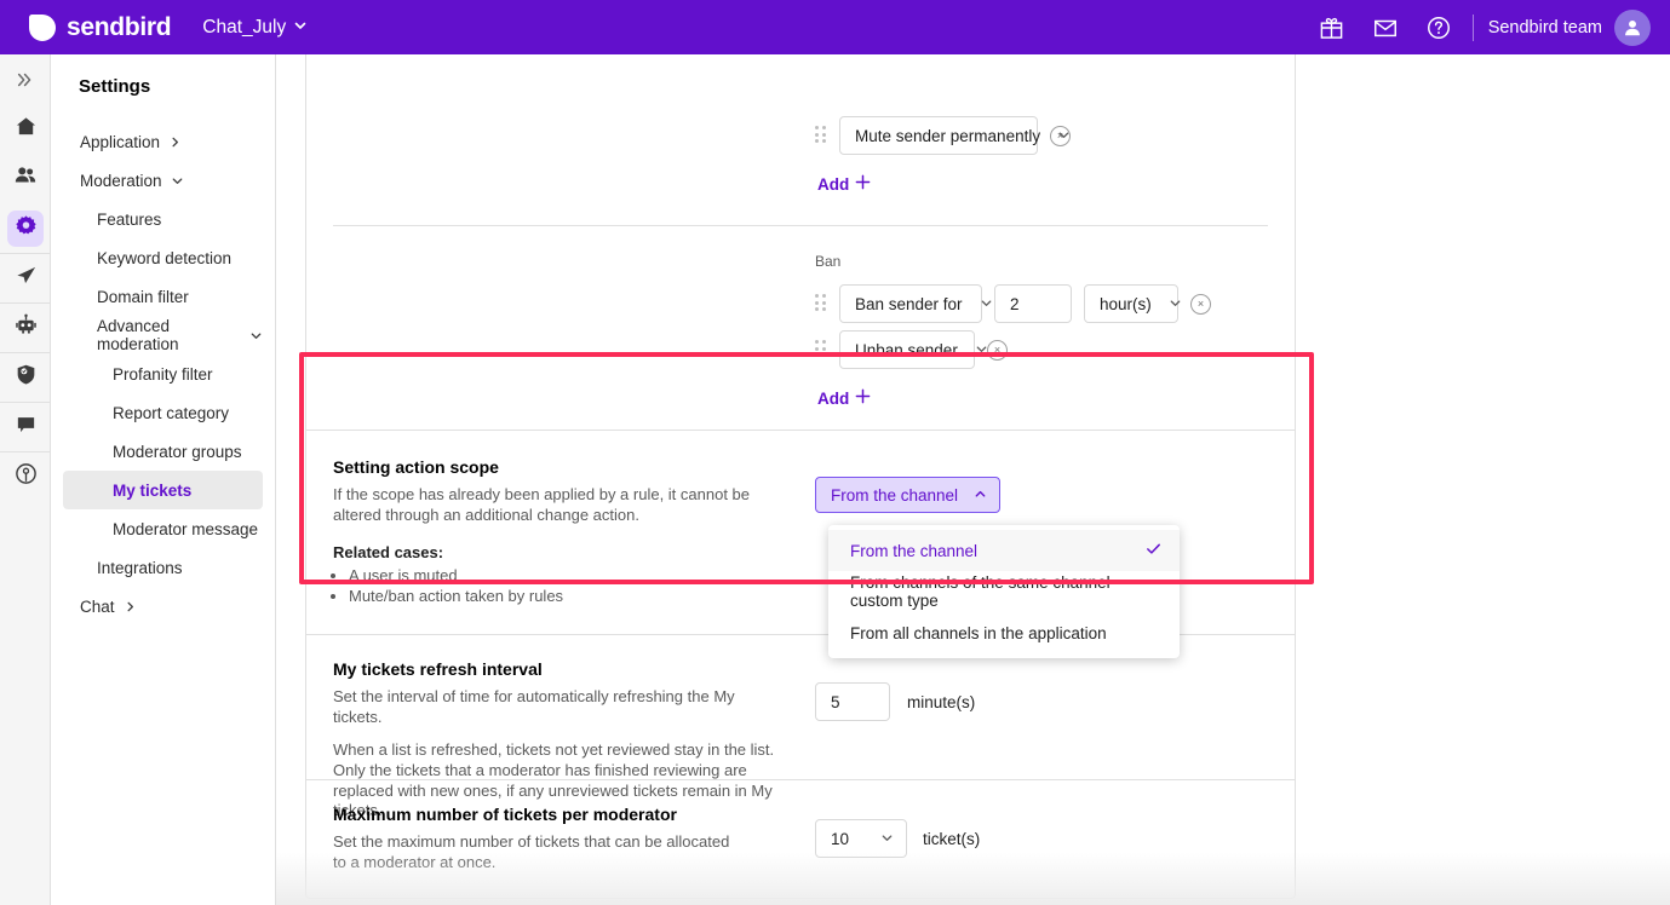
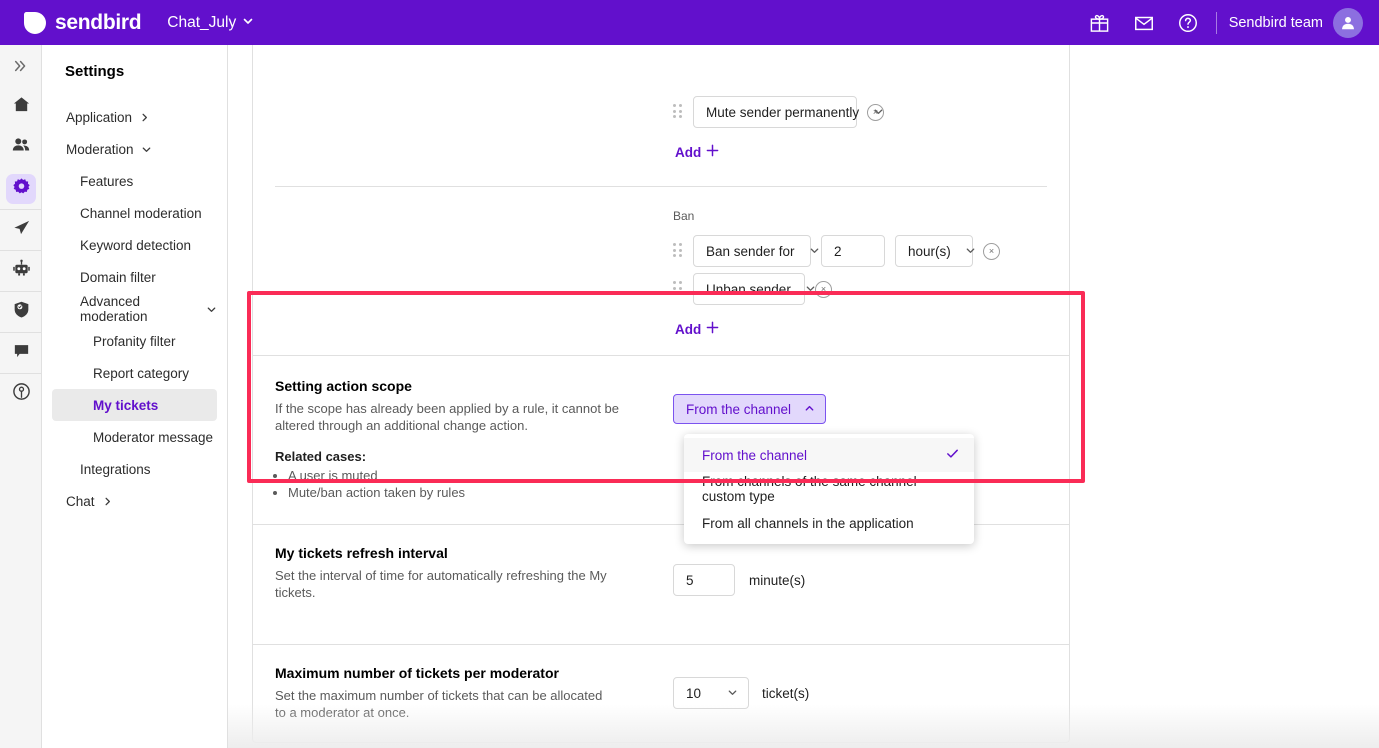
  sendbird
  Chat_July
  Sendbird team
  Settings
  Application
  Moderation
  Features
+ Channel moderation
  Keyword detection
  Domain filter
  Advanced moderation
  Profanity filter
  Report category
- Moderator groups
  My tickets
  Moderator message
  Integrations
  Chat
  Mute sender permanently
  ×
  Add
  Ban
  Ban sender for
  2
  hour(s)
  ×
  Unban sender
  ×
  Add
  Setting action scope
  If the scope has already been applied by a rule, it cannot be altered through an additional change action.
  Related cases:
  A user is muted
  Mute/ban action taken by rules
  From the channel
  From the channel
  From channels of the same channel custom type
  From all channels in the application
  My tickets refresh interval
  Set the interval of time for automatically refreshing the My tickets.
- When a list is refreshed, tickets not yet reviewed stay in the list. Only the tickets that a moderator has finished reviewing are replaced with new ones, if any unreviewed tickets remain in My tickets.
  5
  minute(s)
  Maximum number of tickets per moderator
  Set the maximum number of tickets that can be allocated
  10
  ticket(s)
